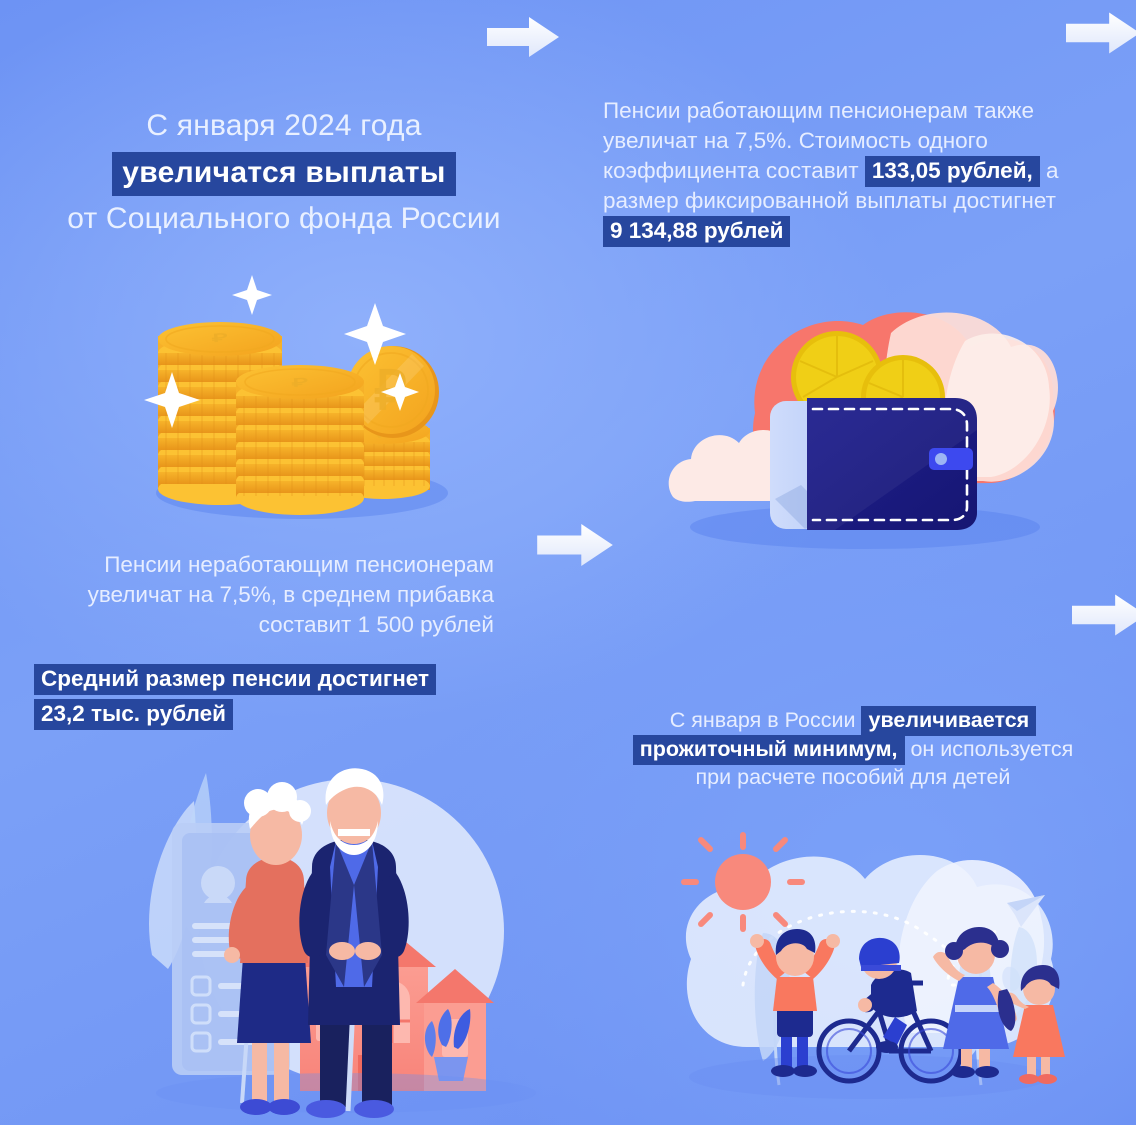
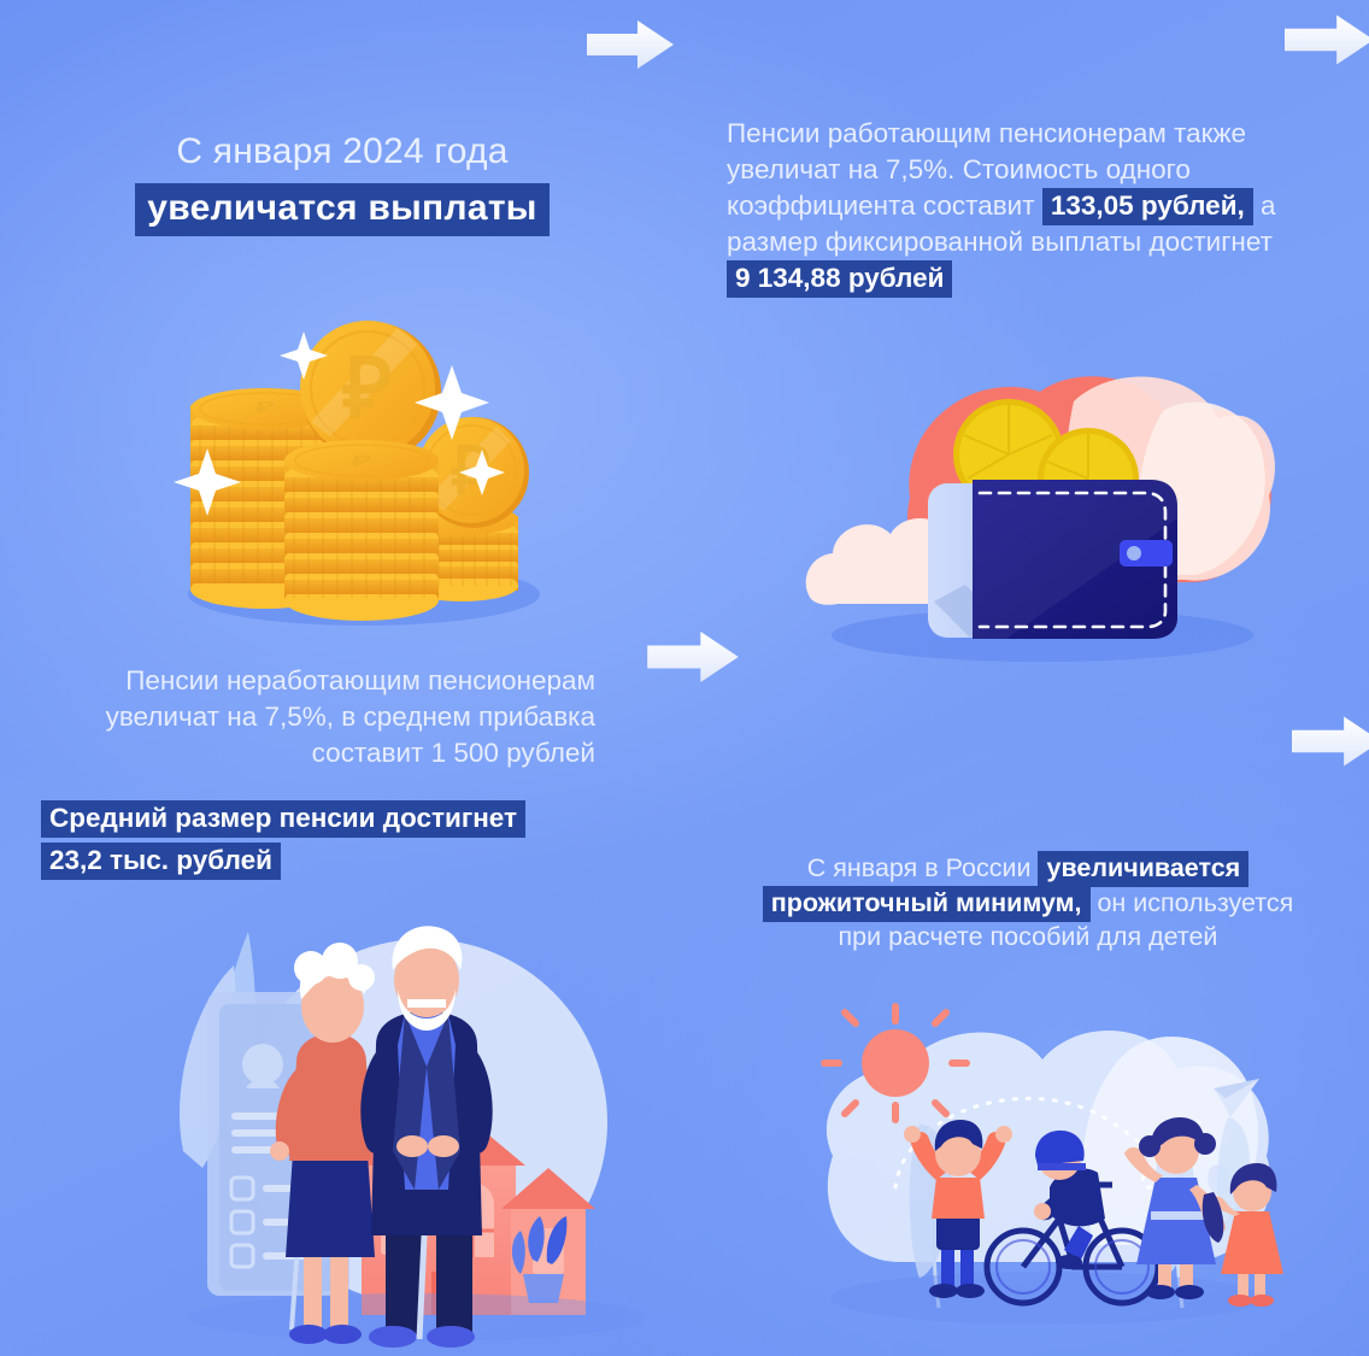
  С января 2024 года
  увеличатся выплаты
- от Социального фонда России
  Пенсии работающим пенсионерам также увеличат на 7,5%. Стоимость одного коэффициента составит 133,05 рублей, а размер фиксированной выплаты достигнет 9 134,88 рублей
  Пенсии неработающим пенсионерам увеличат на 7,5%, в среднем прибавка составит 1 500 рублей
  Средний размер пенсии достигнет
  23,2 тыс. рублей
  С января в России увеличивается прожиточный минимум, он используется при расчете пособий для детей
+ ₽
